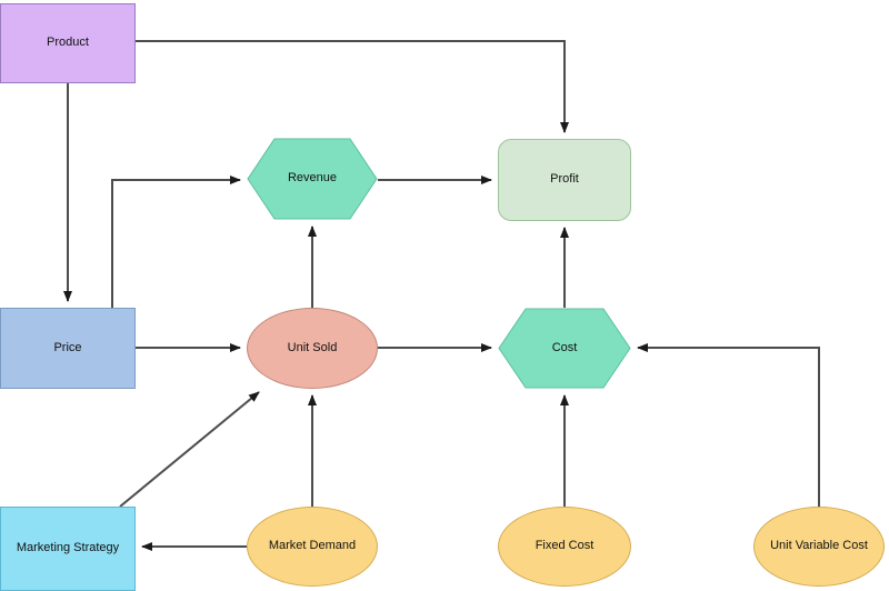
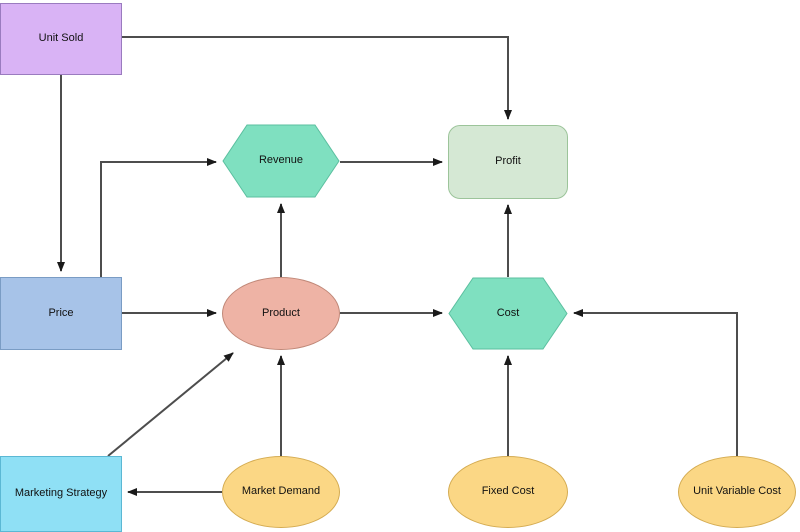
- Product
+ Unit Sold
  Revenue
  Profit
  Price
- Unit Sold
+ Product
  Cost
  Marketing Strategy
  Market Demand
  Fixed Cost
  Unit Variable Cost
